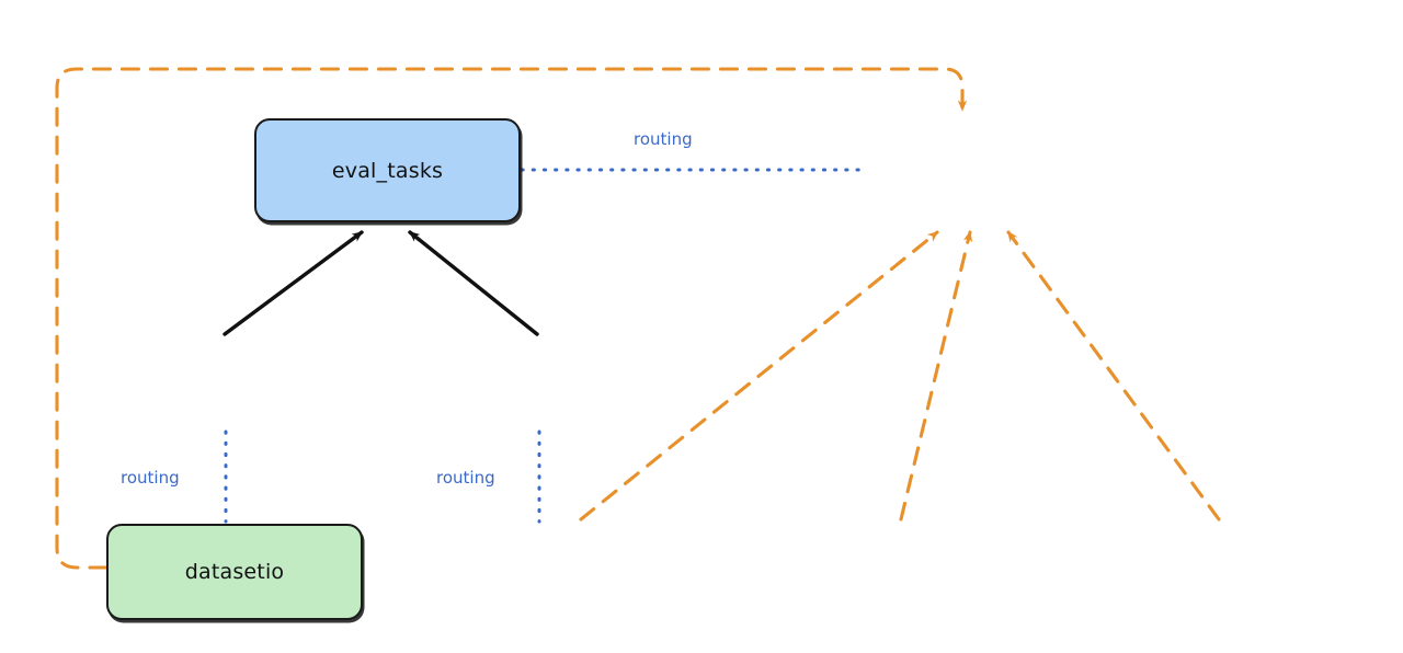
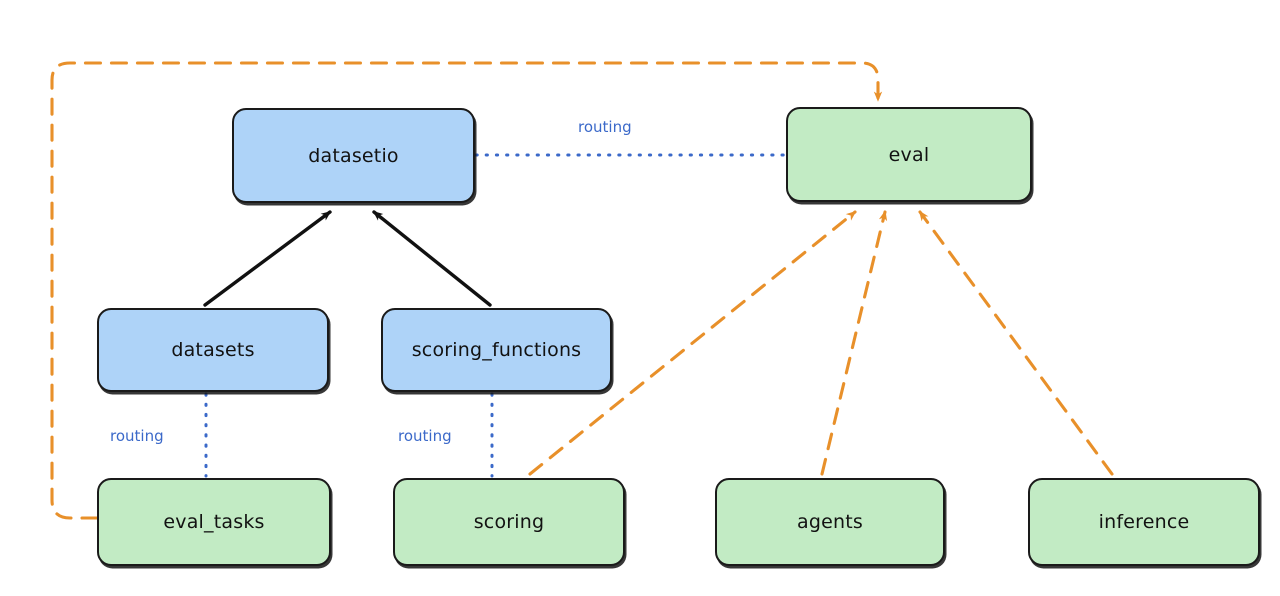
- eval_tasks
+ datasetio
+ eval
+ datasets
+ scoring_functions
- datasetio
+ eval_tasks
+ scoring
+ agents
+ inference
  routing
  routing
  routing
